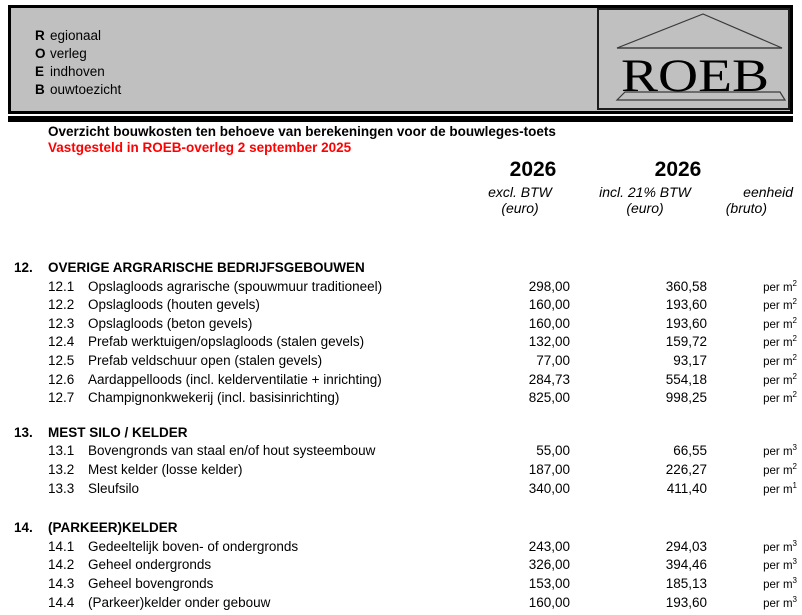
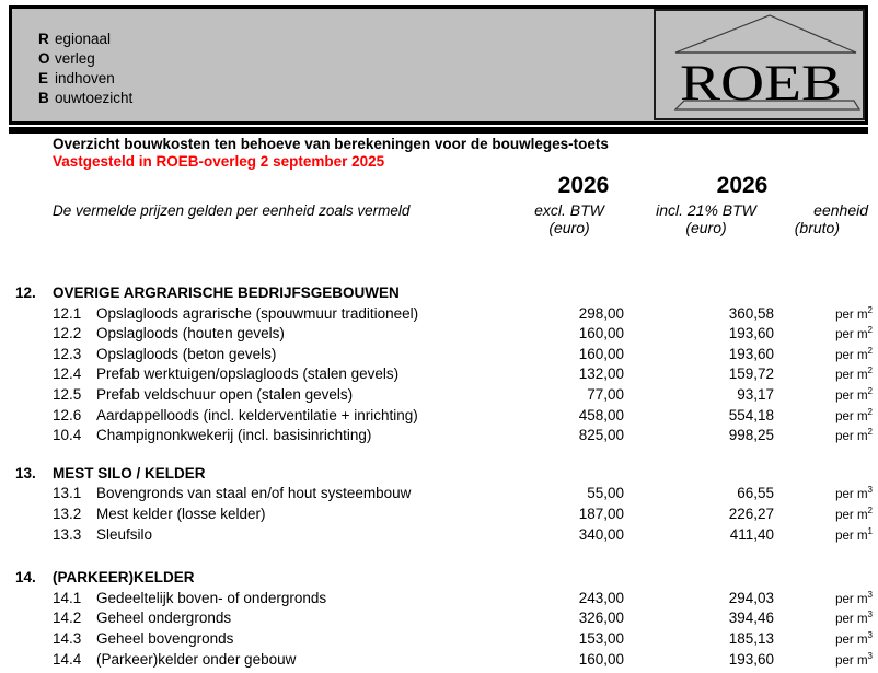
  R egionaal
  O verleg
  E indhoven
  B ouwtoezicht
  ROEB
  Overzicht bouwkosten ten behoeve van berekeningen voor de bouwleges-toets
  Vastgesteld in ROEB-overleg 2 september 2025
+ De vermelde prijzen gelden per eenheid zoals vermeld
  2026
  2026
  excl. BTW
  incl. 21% BTW
  (euro)
  (euro)
  eenheid
  (bruto)
  12.
  OVERIGE ARGRARISCHE BEDRIJFSGEBOUWEN
  12.1
  Opslagloods agrarische (spouwmuur traditioneel)
  298,00
  360,58
  per m2
  12.2
  Opslagloods (houten gevels)
  160,00
  193,60
  per m2
  12.3
  Opslagloods (beton gevels)
  160,00
  193,60
  per m2
  12.4
  Prefab werktuigen/opslagloods (stalen gevels)
  132,00
  159,72
  per m2
  12.5
  Prefab veldschuur open (stalen gevels)
  77,00
  93,17
  per m2
  12.6
  Aardappelloods (incl. kelderventilatie + inrichting)
- 284,73
+ 458,00
  554,18
  per m2
- 12.7
+ 10.4
  Champignonkwekerij (incl. basisinrichting)
  825,00
  998,25
  per m2
  13.
  MEST SILO / KELDER
  13.1
  Bovengronds van staal en/of hout systeembouw
  55,00
  66,55
  per m3
  13.2
  Mest kelder (losse kelder)
  187,00
  226,27
  per m2
  13.3
  Sleufsilo
  340,00
  411,40
  per m1
  14.
  (PARKEER)KELDER
  14.1
  Gedeeltelijk boven- of ondergronds
  243,00
  294,03
  per m3
  14.2
  Geheel ondergronds
  326,00
  394,46
  per m3
  14.3
  Geheel bovengronds
  153,00
  185,13
  per m3
  14.4
  (Parkeer)kelder onder gebouw
  160,00
  193,60
  per m3
